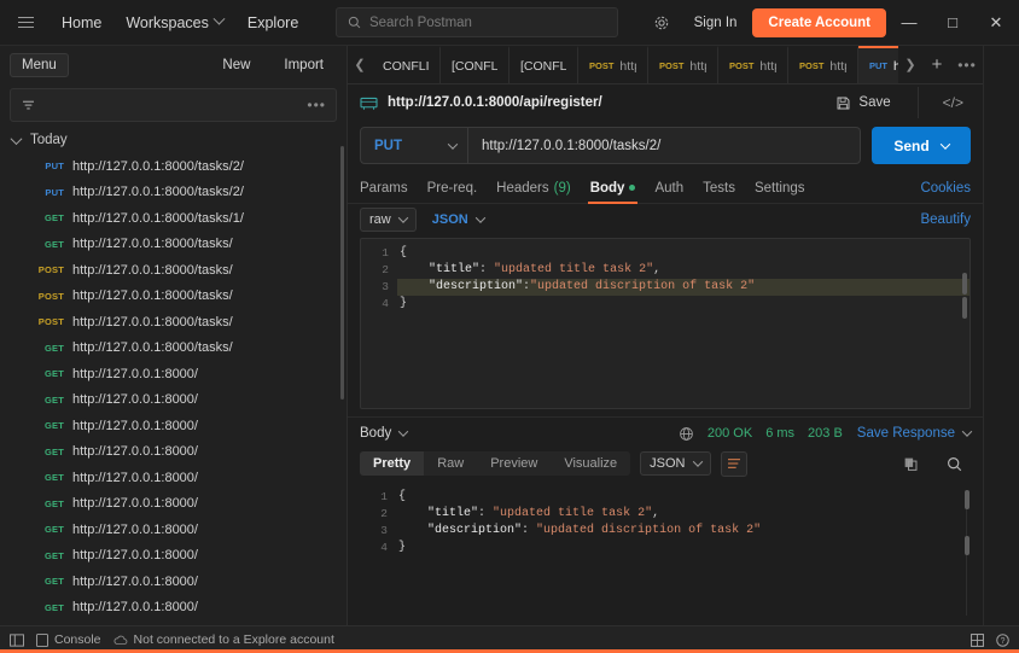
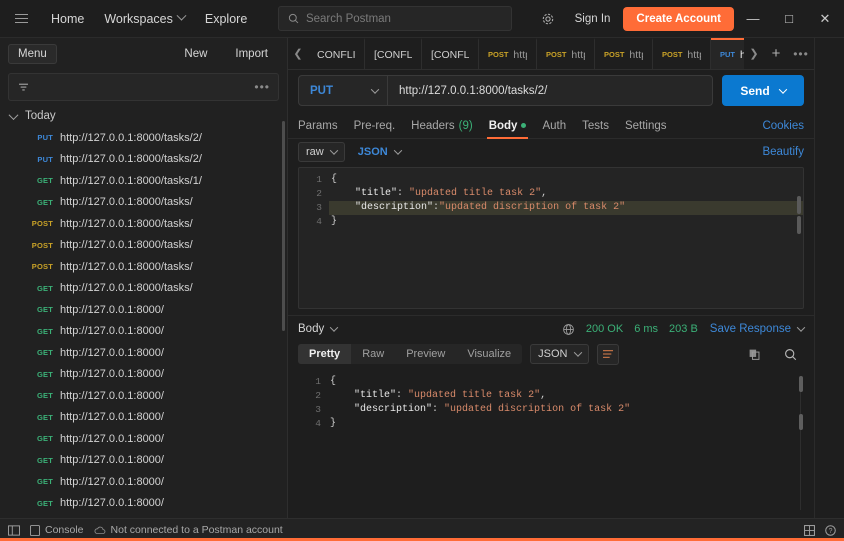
  Home
  Workspaces
  Explore
  Search Postman
  Sign In
  Create Account
  —
  □
  ✕
  Menu
  New
  Import
  •••
  Today
  PUT
  http://127.0.0.1:8000/tasks/2/
  PUT
  http://127.0.0.1:8000/tasks/2/
  GET
  http://127.0.0.1:8000/tasks/1/
  GET
  http://127.0.0.1:8000/tasks/
  POST
  http://127.0.0.1:8000/tasks/
  POST
  http://127.0.0.1:8000/tasks/
  POST
  http://127.0.0.1:8000/tasks/
  GET
  http://127.0.0.1:8000/tasks/
  GET
  http://127.0.0.1:8000/
  GET
  http://127.0.0.1:8000/
  GET
  http://127.0.0.1:8000/
  GET
  http://127.0.0.1:8000/
  GET
  http://127.0.0.1:8000/
  GET
  http://127.0.0.1:8000/
  GET
  http://127.0.0.1:8000/
  GET
  http://127.0.0.1:8000/
  GET
  http://127.0.0.1:8000/
  GET
  http://127.0.0.1:8000/
  ❮
  CONFLI
  POST
  POST
  POST
  POST
  PUT
  ❯
  +
  •••
- http://127.0.0.1:8000/api/register/
- Save
- </>
  PUT
  http://127.0.0.1:8000/tasks/2/
  Send
  Params
  Pre-req.
  Headers
  (9)
  Body
  Auth
  Tests
  Settings
  Cookies
  raw
  JSON
  Beautify
  1
  2
  3
  4
  {
  "title": "updated title task 2",
  "description":"updated discription of task 2"
  }
  Body
  200 OK
  6 ms
  203 B
  Save Response
  Pretty
  Raw
  Preview
  Visualize
  JSON
  1
  2
  3
  4
  {
  "title": "updated title task 2",
  "description": "updated discription of task 2"
  }
  Console
- Not connected to a Explore account
+ Not connected to a Postman account
